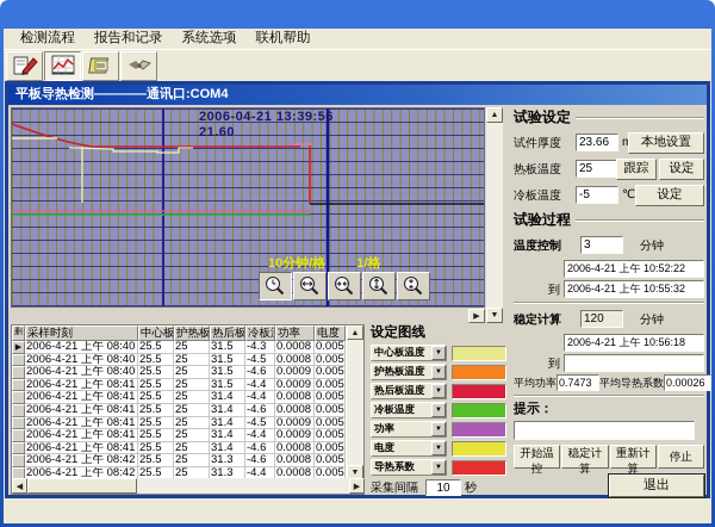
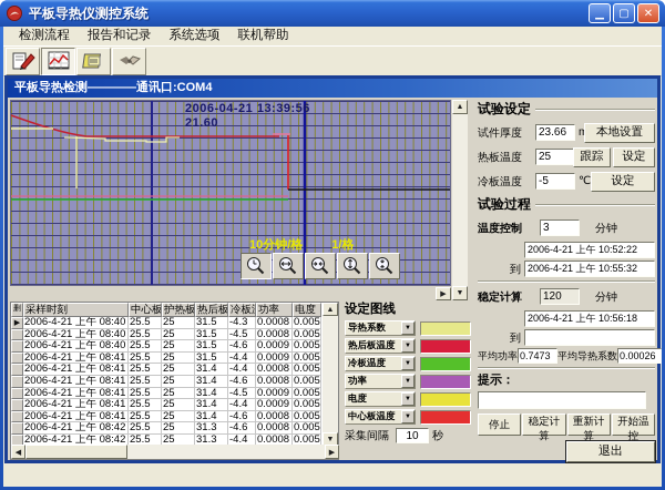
+ 平板导热仪测控系统
+ ▁
+ ▢
+ ✕
  检测流程
  报告和记录
  系统选项
  联机帮助
  平板导热检测————通讯口:COM4
  2006-04-21 13:39:56
  21.60
  10分钟/格
  1/格
  采样时刻
  中心板
  护热板
  热后板
  功率
  电度
  2006-4-21 上午 08:40
  25.5
  25
  31.5
  -4.3
  0.0008
  0.005
  2006-4-21 上午 08:40
  25.5
  25
  31.5
  -4.5
  0.0008
  0.005
  2006-4-21 上午 08:40
  25.5
  25
  31.5
  -4.6
  0.0009
  0.005
  2006-4-21 上午 08:41
  25.5
  25
  31.5
  -4.4
  0.0009
  0.005
  2006-4-21 上午 08:41
  25.5
  25
  31.4
  -4.4
  0.0008
  0.005
  2006-4-21 上午 08:41
  25.5
  25
  31.4
  -4.6
  0.0008
  0.005
  2006-4-21 上午 08:41
  25.5
  25
  31.4
  -4.5
  0.0009
  0.005
  2006-4-21 上午 08:41
  25.5
  25
  31.4
  -4.4
  0.0009
  0.005
  2006-4-21 上午 08:41
  25.5
  25
  31.4
  -4.6
  0.0008
  0.005
  2006-4-21 上午 08:42
  25.5
  25
  31.3
  -4.6
  0.0008
  0.005
  2006-4-21 上午 08:42
  25.5
  25
  31.3
  -4.4
  0.0008
  0.005
  设定图线
- 中心板温度
+ 导热系数
- 护热板温度
  热后板温度
  冷板温度
  功率
  电度
- 导热系数
+ 中心板温度
  采集间隔
  10
  秒
  试验设定
  试件厚度
  23.66
  本地设置
  热板温度
  25
  跟踪
  设定
  冷板温度
  -5
  ℃
  设定
  试验过程
  温度控制
  3
  分钟
  2006-4-21 上午 10:52:22
  到
  2006-4-21 上午 10:55:32
  稳定计算
  120
  分钟
  2006-4-21 上午 10:56:18
  到
  平均功率
  0.7473
  平均导热系数
  0.00026
  提示：
- 开始温控
+ 停止
  稳定计算
  重新计算
- 停止
+ 开始温控
  退出
